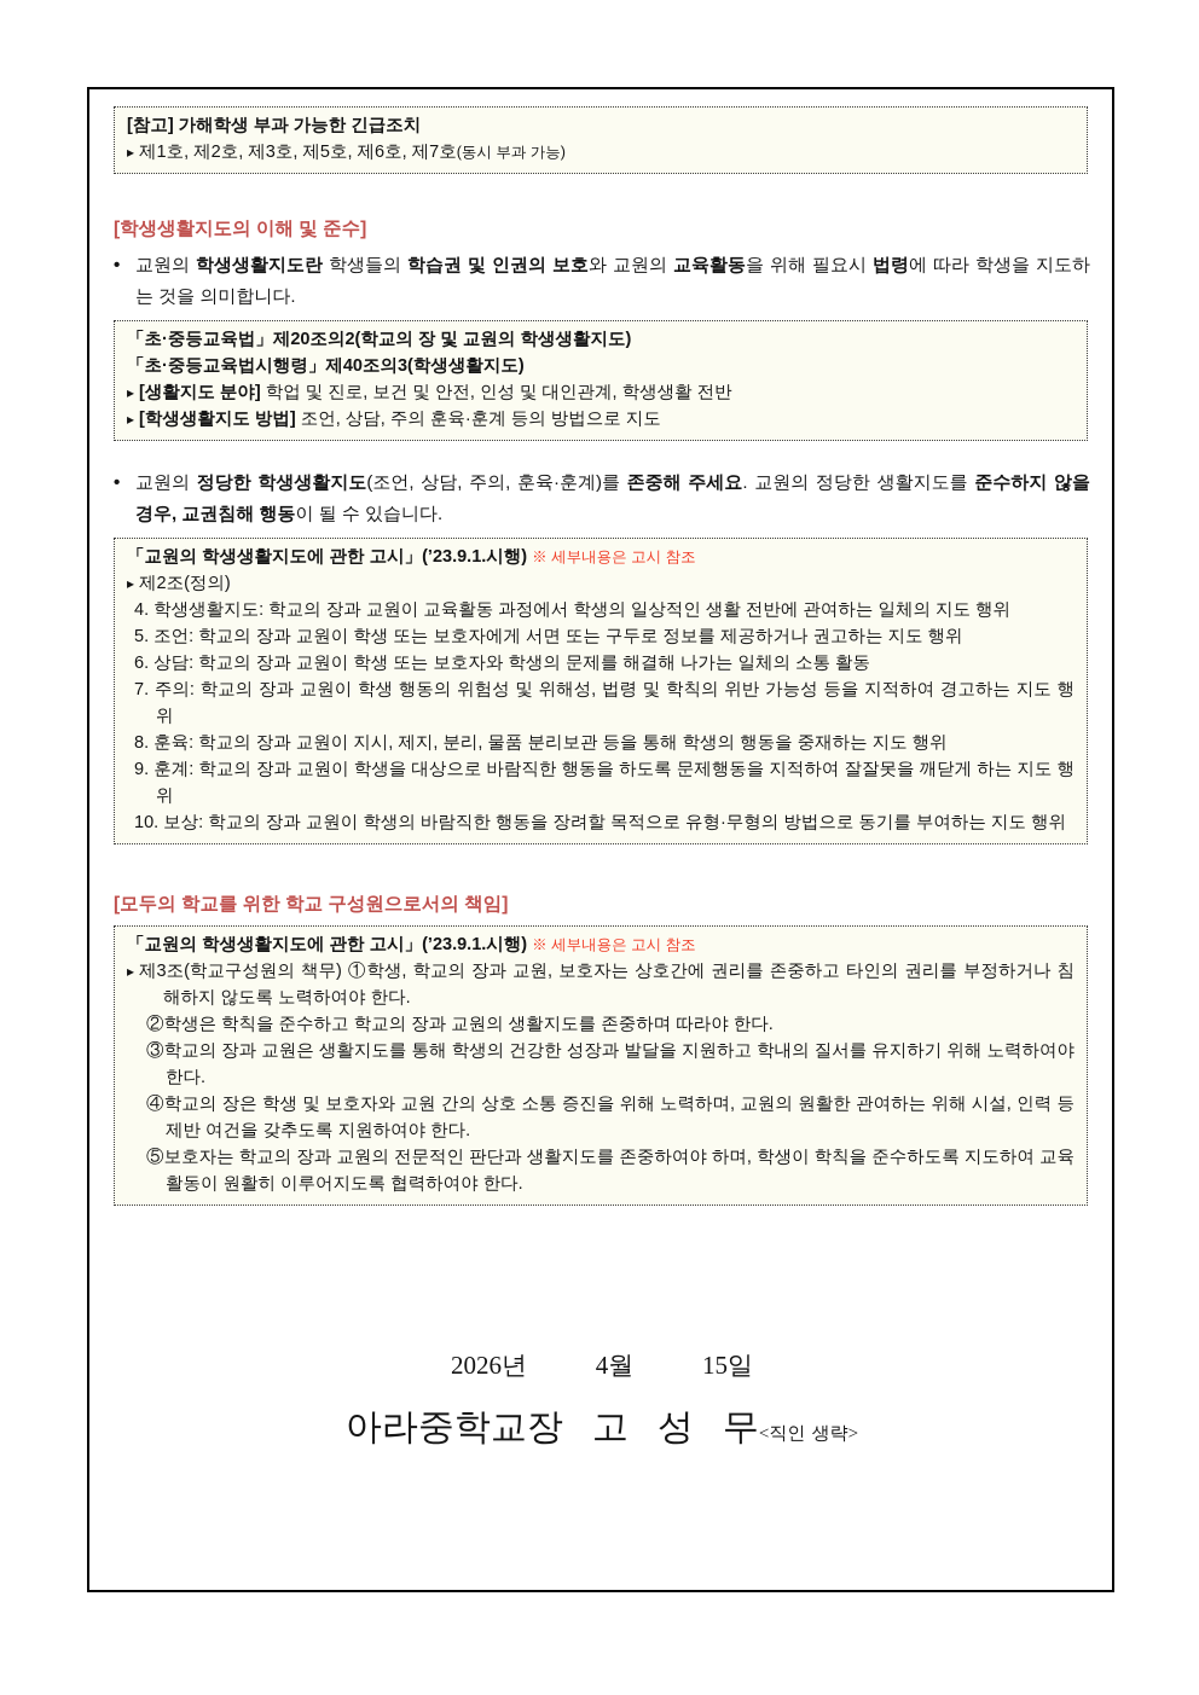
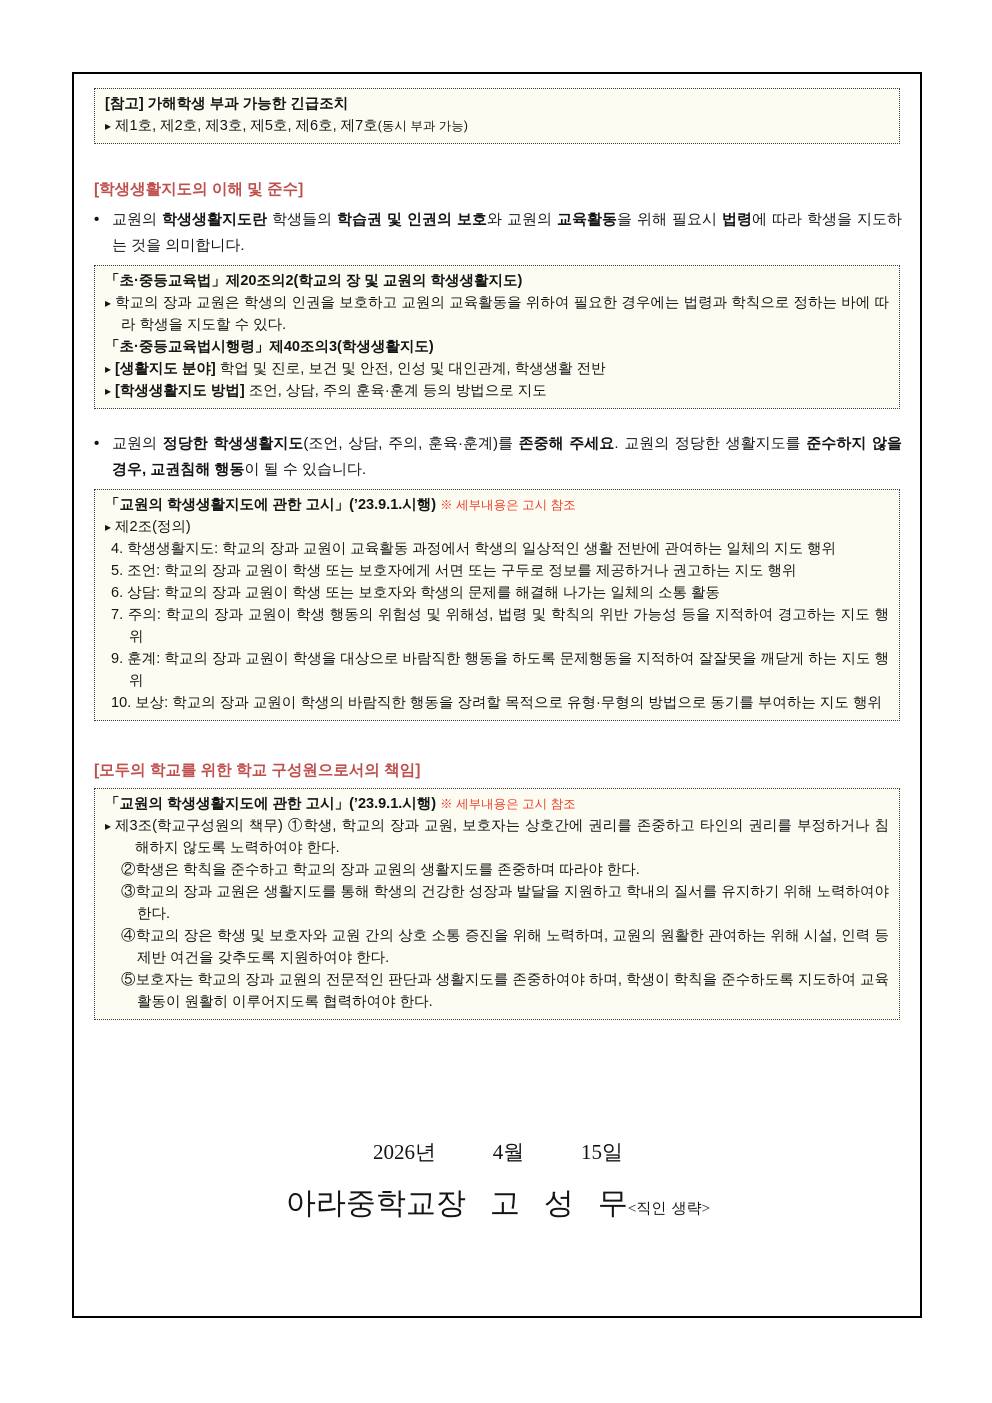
  [참고] 가해학생 부과 가능한 긴급조치
  ▸ 제1호, 제2호, 제3호, 제5호, 제6호, 제7호(동시 부과 가능)
  [학생생활지도의 이해 및 준수]
  • 교원의 학생생활지도란 학생들의 학습권 및 인권의 보호와 교원의 교육활동을 위해 필요시 법령에 따라 학생을 지도하는 것을 의미합니다.
  「초·중등교육법」제20조의2(학교의 장 및 교원의 학생생활지도)
+ ▸ 학교의 장과 교원은 학생의 인권을 보호하고 교원의 교육활동을 위하여 필요한 경우에는 법령과 학칙으로 정하는 바에 따라 학생을 지도할 수 있다.
  「초·중등교육법시행령」제40조의3(학생생활지도)
  ▸ [생활지도 분야] 학업 및 진로, 보건 및 안전, 인성 및 대인관계, 학생생활 전반
  ▸ [학생생활지도 방법] 조언, 상담, 주의 훈육·훈계 등의 방법으로 지도
  • 교원의 정당한 학생생활지도(조언, 상담, 주의, 훈육·훈계)를 존중해 주세요. 교원의 정당한 생활지도를 준수하지 않을 경우, 교권침해 행동이 될 수 있습니다.
  「교원의 학생생활지도에 관한 고시」(’23.9.1.시행) ※ 세부내용은 고시 참조
  ▸ 제2조(정의)
  4. 학생생활지도: 학교의 장과 교원이 교육활동 과정에서 학생의 일상적인 생활 전반에 관여하는 일체의 지도 행위
  5. 조언: 학교의 장과 교원이 학생 또는 보호자에게 서면 또는 구두로 정보를 제공하거나 권고하는 지도 행위
  6. 상담: 학교의 장과 교원이 학생 또는 보호자와 학생의 문제를 해결해 나가는 일체의 소통 활동
  7. 주의: 학교의 장과 교원이 학생 행동의 위험성 및 위해성, 법령 및 학칙의 위반 가능성 등을 지적하여 경고하는 지도 행위
- 8. 훈육: 학교의 장과 교원이 지시, 제지, 분리, 물품 분리보관 등을 통해 학생의 행동을 중재하는 지도 행위
  9. 훈계: 학교의 장과 교원이 학생을 대상으로 바람직한 행동을 하도록 문제행동을 지적하여 잘잘못을 깨닫게 하는 지도 행위
  10. 보상: 학교의 장과 교원이 학생의 바람직한 행동을 장려할 목적으로 유형·무형의 방법으로 동기를 부여하는 지도 행위
  [모두의 학교를 위한 학교 구성원으로서의 책임]
  「교원의 학생생활지도에 관한 고시」(’23.9.1.시행) ※ 세부내용은 고시 참조
  ▸ 제3조(학교구성원의 책무) ①학생, 학교의 장과 교원, 보호자는 상호간에 권리를 존중하고 타인의 권리를 부정하거나 침해하지 않도록 노력하여야 한다.
  ②학생은 학칙을 준수하고 학교의 장과 교원의 생활지도를 존중하며 따라야 한다.
  ③학교의 장과 교원은 생활지도를 통해 학생의 건강한 성장과 발달을 지원하고 학내의 질서를 유지하기 위해 노력하여야 한다.
  ④학교의 장은 학생 및 보호자와 교원 간의 상호 소통 증진을 위해 노력하며, 교원의 원활한 관여하는 위해 시설, 인력 등 제반 여건을 갖추도록 지원하여야 한다.
  ⑤보호자는 학교의 장과 교원의 전문적인 판단과 생활지도를 존중하여야 하며, 학생이 학칙을 준수하도록 지도하여 교육활동이 원활히 이루어지도록 협력하여야 한다.
  2026년 4월 15일
  아라중학교장 고 성 무<직인 생략>
